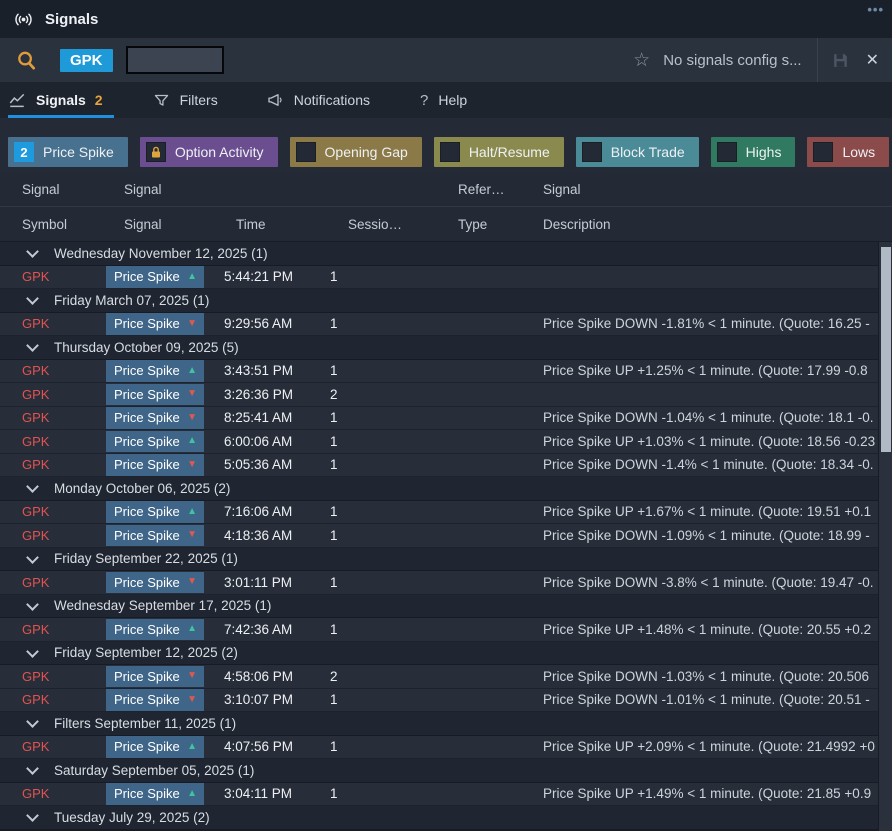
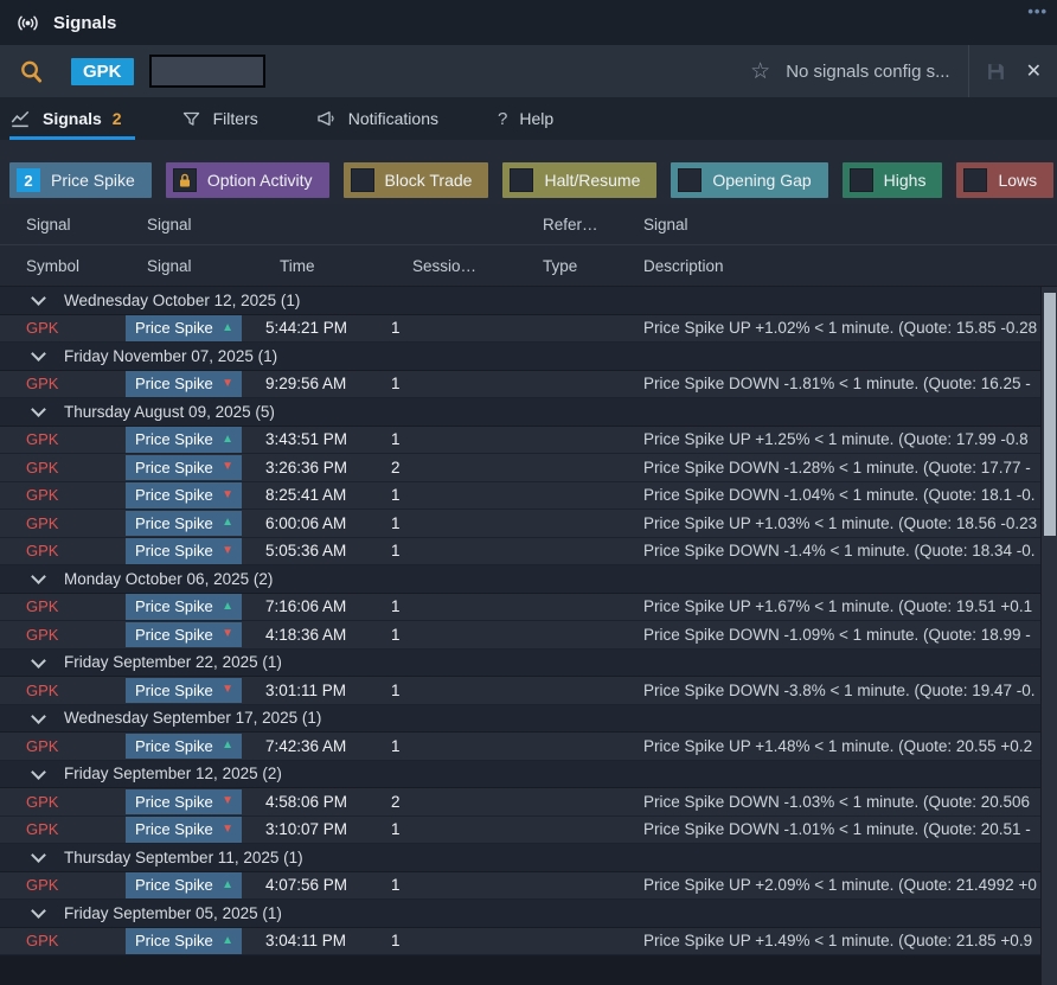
  Signals
  •••
  GPK
  ☆
  No signals config s...
  ✕
  Signals
  2
  Filters
  Notifications
  ?
  Help
  2
  Price Spike
  Option Activity
- Opening Gap
+ Block Trade
  Halt/Resume
- Block Trade
+ Opening Gap
  Highs
  Lows
  Signal
  Signal
  Refer…
  Signal
  Symbol
  Signal
  Time
  Sessio…
  Type
  Description
- Wednesday November 12, 2025 (1)
+ Wednesday October 12, 2025 (1)
  GPK
  Price Spike
  ▲
  5:44:21 PM
  1
+ Price Spike UP +1.02% < 1 minute. (Quote: 15.85 -0.28
- Friday March 07, 2025 (1)
+ Friday November 07, 2025 (1)
  GPK
  Price Spike
  ▼
  9:29:56 AM
  1
  Price Spike DOWN -1.81% < 1 minute. (Quote: 16.25 -
- Thursday October 09, 2025 (5)
+ Thursday August 09, 2025 (5)
  GPK
  Price Spike
  ▲
  3:43:51 PM
  1
  Price Spike UP +1.25% < 1 minute. (Quote: 17.99 -0.8
  GPK
  Price Spike
  ▼
  3:26:36 PM
  2
+ Price Spike DOWN -1.28% < 1 minute. (Quote: 17.77 -
  GPK
  Price Spike
  ▼
  8:25:41 AM
  1
  Price Spike DOWN -1.04% < 1 minute. (Quote: 18.1 -0.
  GPK
  Price Spike
  ▲
  6:00:06 AM
  1
  Price Spike UP +1.03% < 1 minute. (Quote: 18.56 -0.23
  GPK
  Price Spike
  ▼
  5:05:36 AM
  1
  Price Spike DOWN -1.4% < 1 minute. (Quote: 18.34 -0.
  Monday October 06, 2025 (2)
  GPK
  Price Spike
  ▲
  7:16:06 AM
  1
  Price Spike UP +1.67% < 1 minute. (Quote: 19.51 +0.1
  GPK
  Price Spike
  ▼
  4:18:36 AM
  1
  Price Spike DOWN -1.09% < 1 minute. (Quote: 18.99 -
  Friday September 22, 2025 (1)
  GPK
  Price Spike
  ▼
  3:01:11 PM
  1
  Price Spike DOWN -3.8% < 1 minute. (Quote: 19.47 -0.
  Wednesday September 17, 2025 (1)
  GPK
  Price Spike
  ▲
  7:42:36 AM
  1
  Price Spike UP +1.48% < 1 minute. (Quote: 20.55 +0.2
  Friday September 12, 2025 (2)
  GPK
  Price Spike
  ▼
  4:58:06 PM
  2
  Price Spike DOWN -1.03% < 1 minute. (Quote: 20.506
  GPK
  Price Spike
  ▼
  3:10:07 PM
  1
  Price Spike DOWN -1.01% < 1 minute. (Quote: 20.51 -
- Filters September 11, 2025 (1)
+ Thursday September 11, 2025 (1)
  GPK
  Price Spike
  ▲
  4:07:56 PM
  1
  Price Spike UP +2.09% < 1 minute. (Quote: 21.4992 +0
- Saturday September 05, 2025 (1)
+ Friday September 05, 2025 (1)
  GPK
  Price Spike
  ▲
  3:04:11 PM
  1
  Price Spike UP +1.49% < 1 minute. (Quote: 21.85 +0.9
- Tuesday July 29, 2025 (2)
